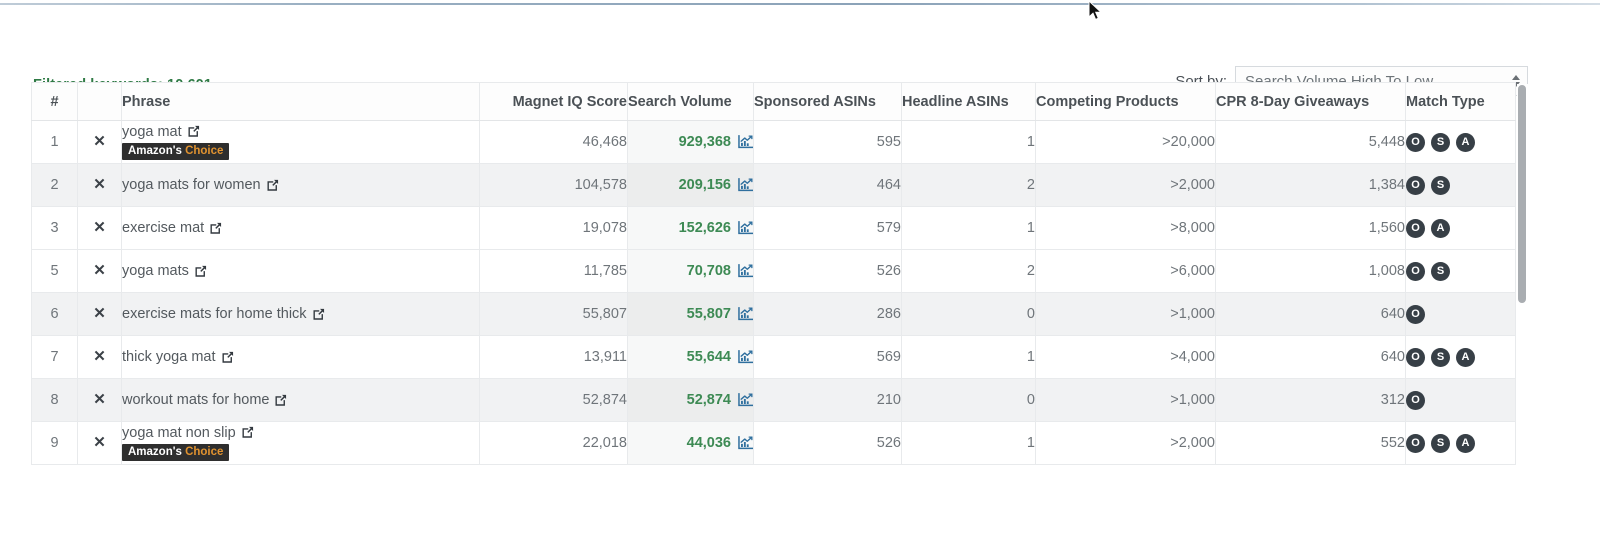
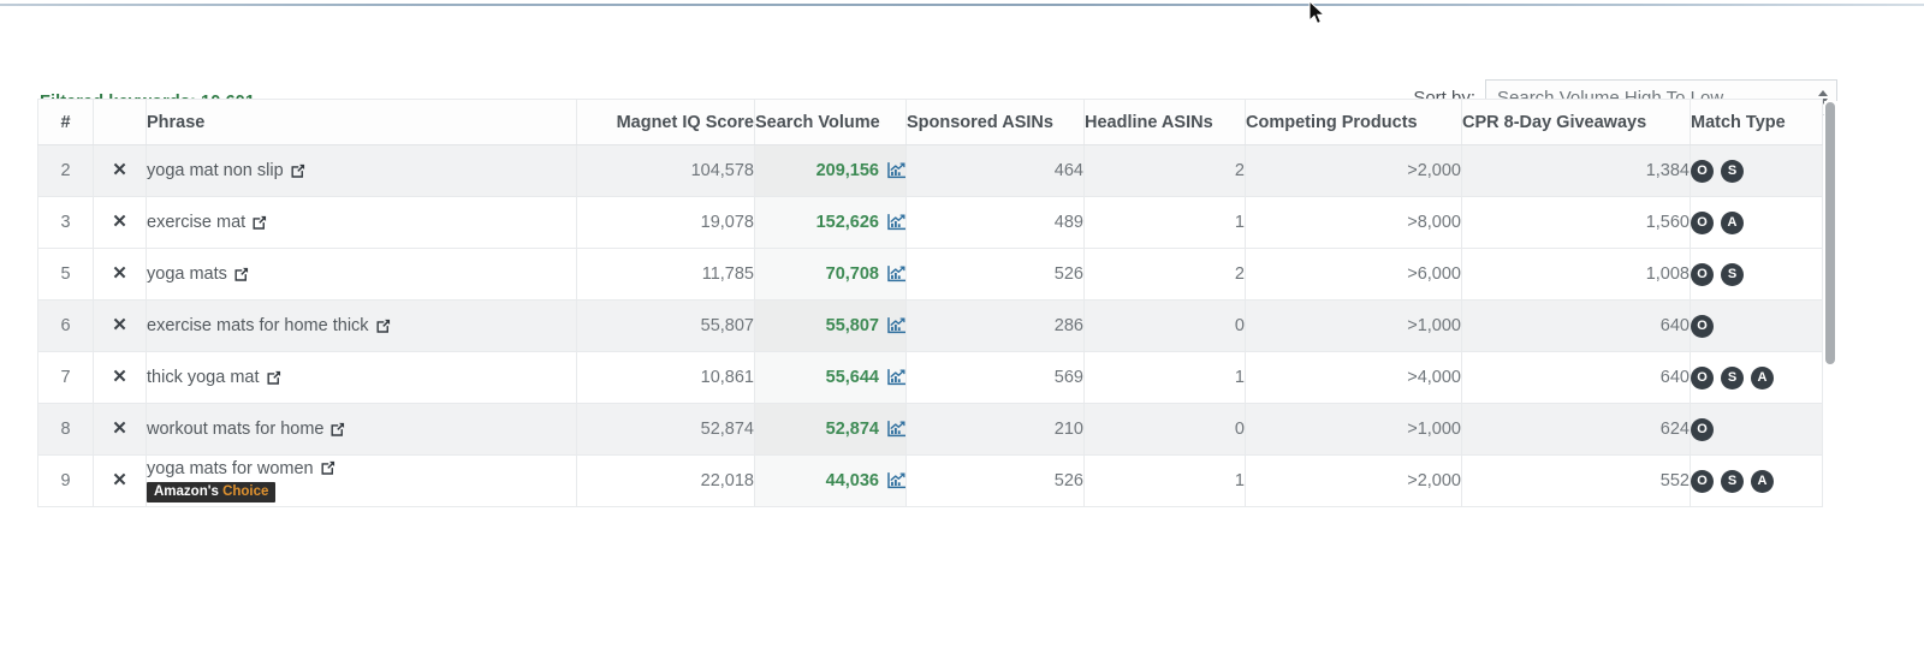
  Sort by:
  Search Volume High To Low
  #		Phrase	Magnet IQ Score	Search Volume	Sponsored ASINs	Headline ASINs	Competing Products	CPR 8-Day Giveaways	Match Type
- 1	✕	yoga matAmazon's Choice	46,468	929,368	595	1	>20,000	5,448	O S A
- 2	✕	yoga mats for women	104,578	209,156	464	2	>2,000	1,384	O S
+ 2	✕	yoga mat non slip	104,578	209,156	464	2	>2,000	1,384	O S
- 3	✕	exercise mat	19,078	152,626	579	1	>8,000	1,560	O A
+ 3	✕	exercise mat	19,078	152,626	489	1	>8,000	1,560	O A
  5	✕	yoga mats	11,785	70,708	526	2	>6,000	1,008	O S
  6	✕	exercise mats for home thick	55,807	55,807	286	0	>1,000	640	O
- 7	✕	thick yoga mat	13,911	55,644	569	1	>4,000	640	O S A
+ 7	✕	thick yoga mat	10,861	55,644	569	1	>4,000	640	O S A
- 8	✕	workout mats for home	52,874	52,874	210	0	>1,000	312	O
+ 8	✕	workout mats for home	52,874	52,874	210	0	>1,000	624	O
- 9	✕	yoga mat non slipAmazon's Choice	22,018	44,036	526	1	>2,000	552	O S A
+ 9	✕	yoga mats for womenAmazon's Choice	22,018	44,036	526	1	>2,000	552	O S A
